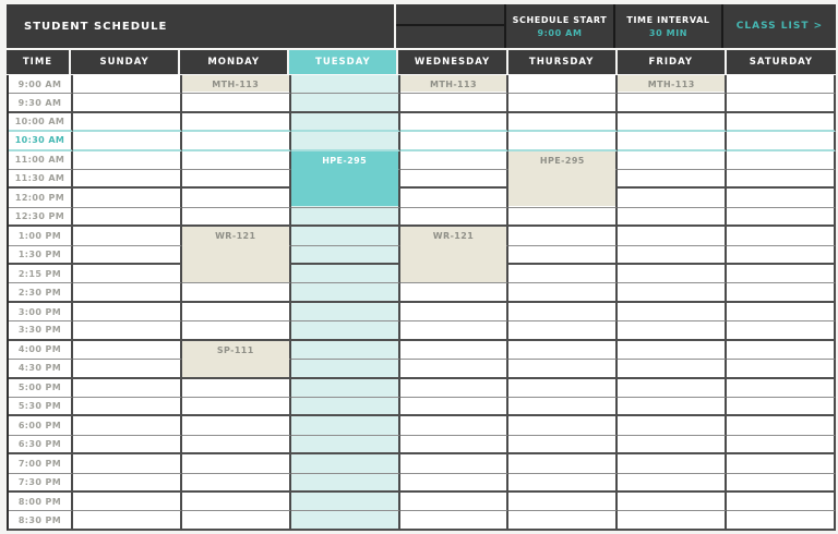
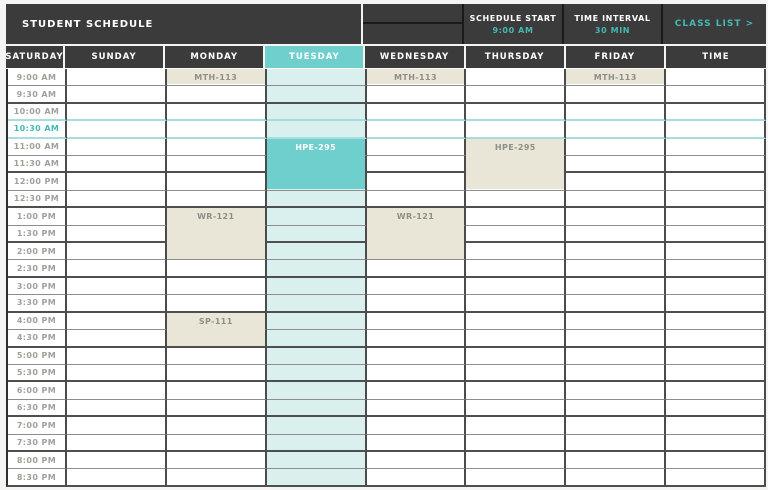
  STUDENT SCHEDULE
  SCHEDULE START
  9:00 AM
  TIME INTERVAL
  30 MIN
  CLASS LIST >
- TIME
+ SATURDAY
  SUNDAY
  MONDAY
  TUESDAY
  WEDNESDAY
  THURSDAY
  FRIDAY
- SATURDAY
+ TIME
  9:00 AM
  9:30 AM
  10:00 AM
  10:30 AM
  11:00 AM
  11:30 AM
  12:00 PM
  12:30 PM
  1:00 PM
  1:30 PM
- 2:15 PM
+ 2:00 PM
  2:30 PM
  3:00 PM
  3:30 PM
  4:00 PM
  4:30 PM
  5:00 PM
  5:30 PM
  6:00 PM
  6:30 PM
  7:00 PM
  7:30 PM
  8:00 PM
  8:30 PM
  MTH-113
  MTH-113
  MTH-113
  HPE-295
  HPE-295
  WR-121
  WR-121
  SP-111
